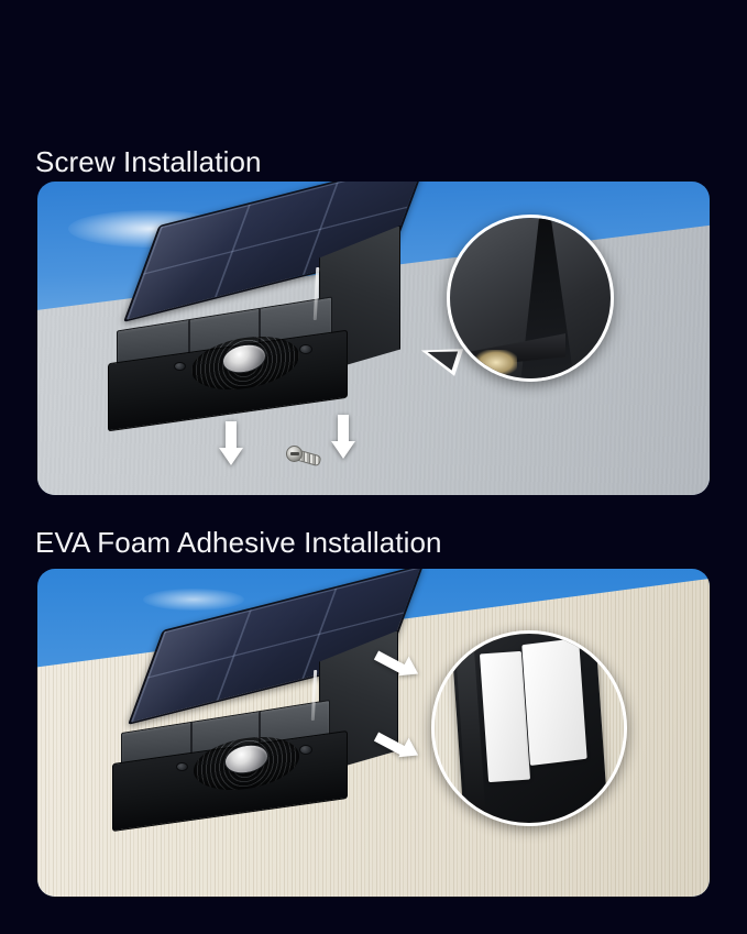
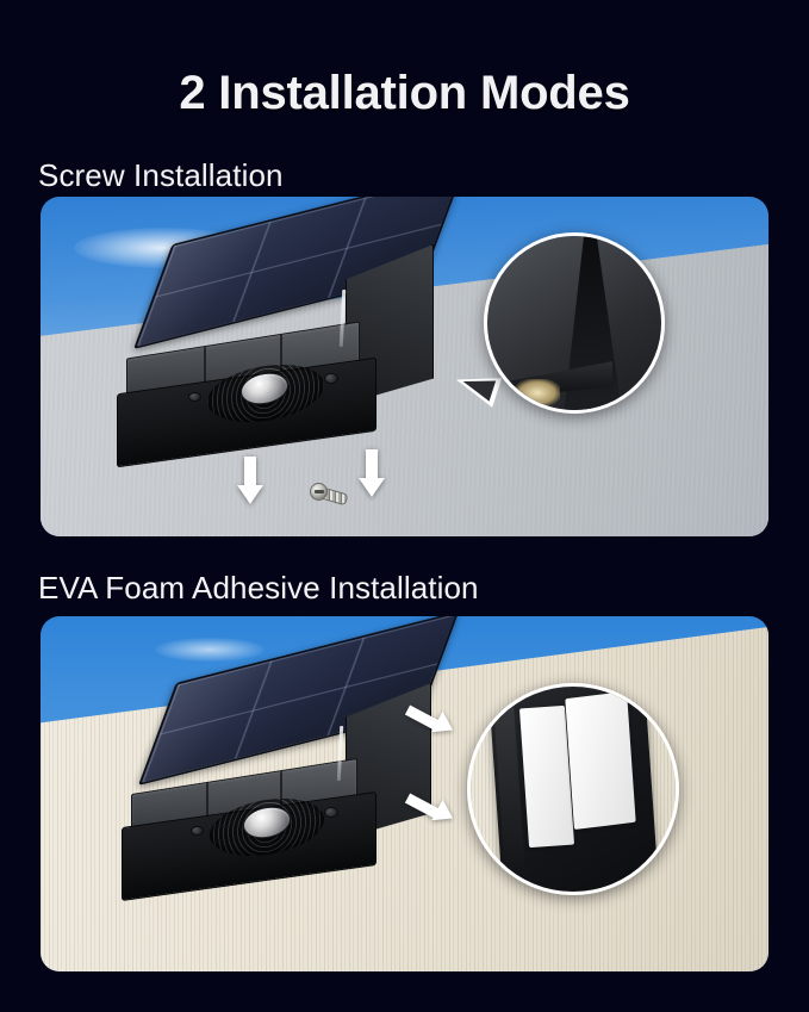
+ 2 Installation Modes
  Screw Installation
  EVA Foam Adhesive Installation
